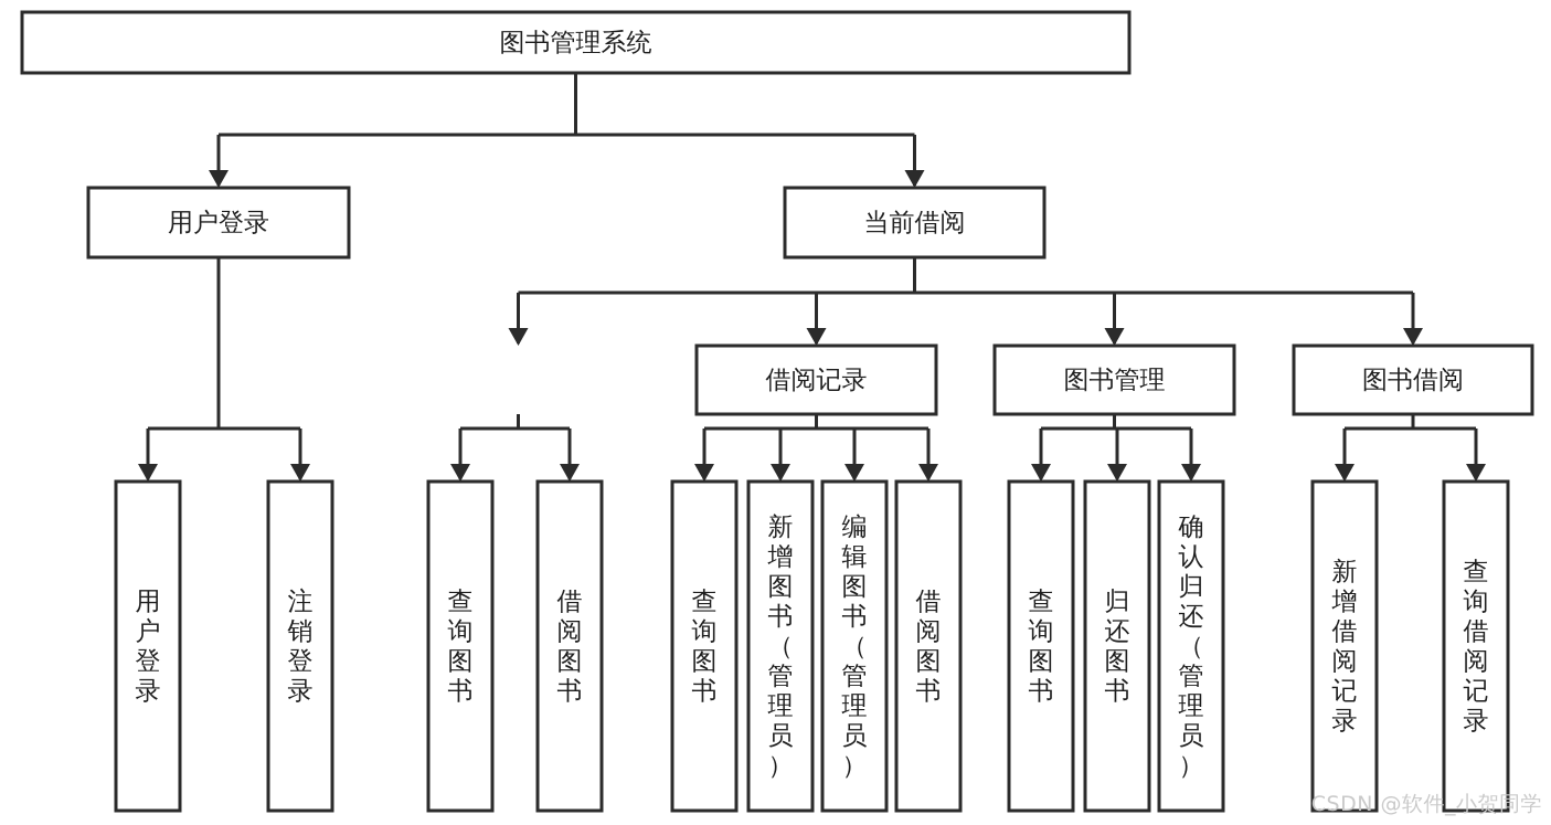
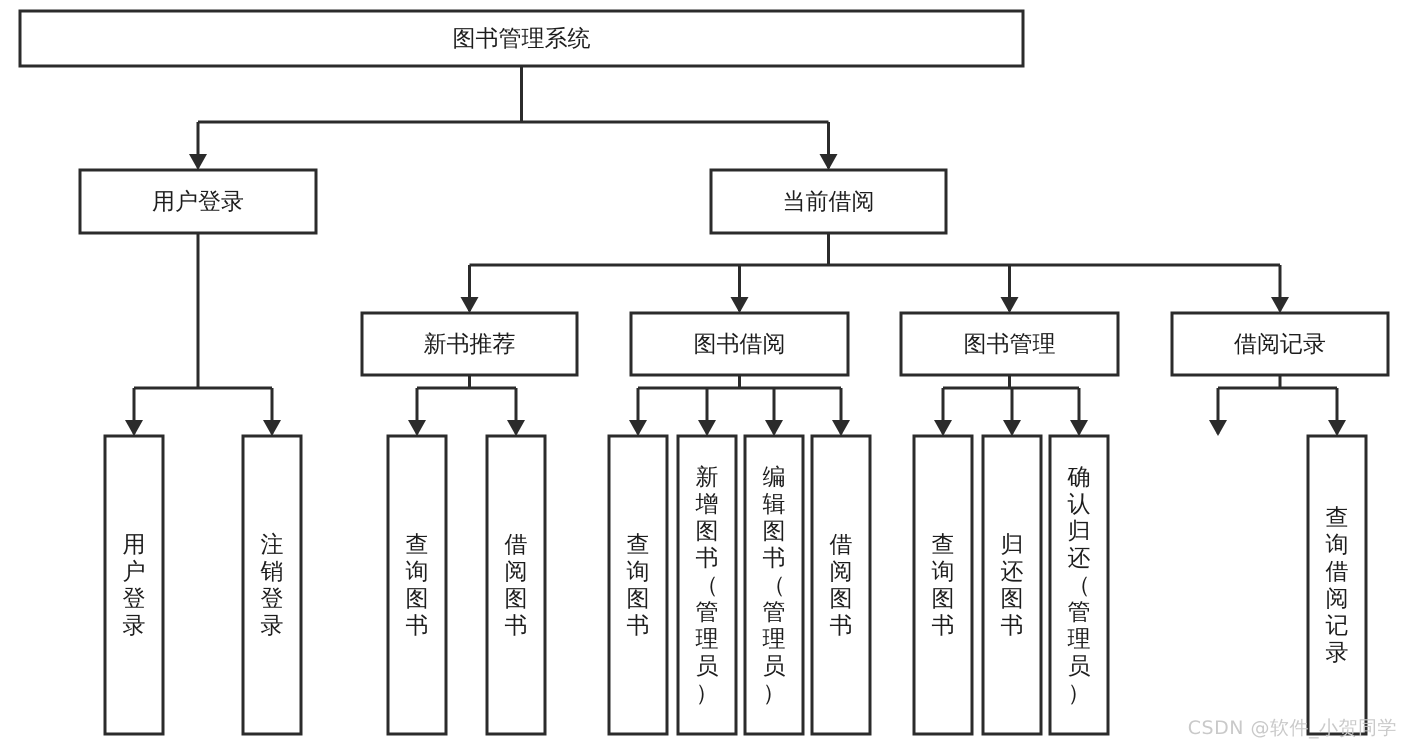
  图书管理系统
  用户登录
  当前借阅
+ 新书推荐
- 借阅记录
+ 图书借阅
  图书管理
- 图书借阅
+ 借阅记录
  用户登录
  注销登录
  查询图书
  借阅图书
  查询图书
  新增图书（管理员）
  编辑图书（管理员）
  借阅图书
  查询图书
  归还图书
  确认归还（管理员）
- 新增借阅记录
  查询借阅记录
  CSDN @软件_小贺同学
